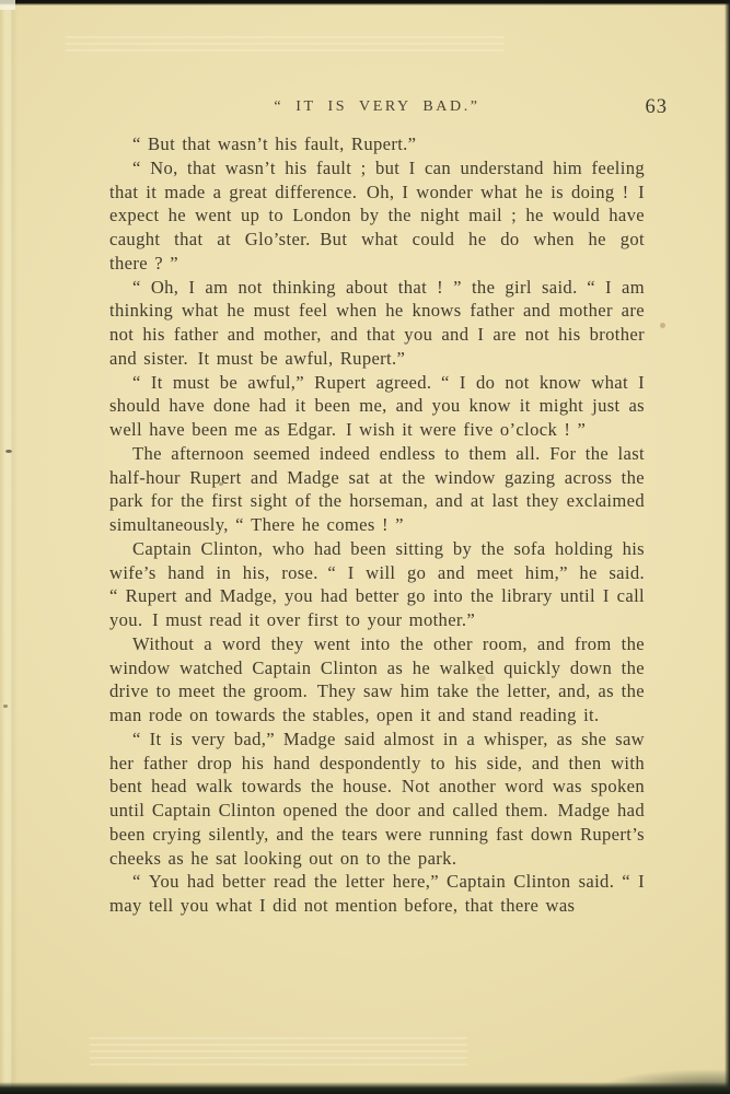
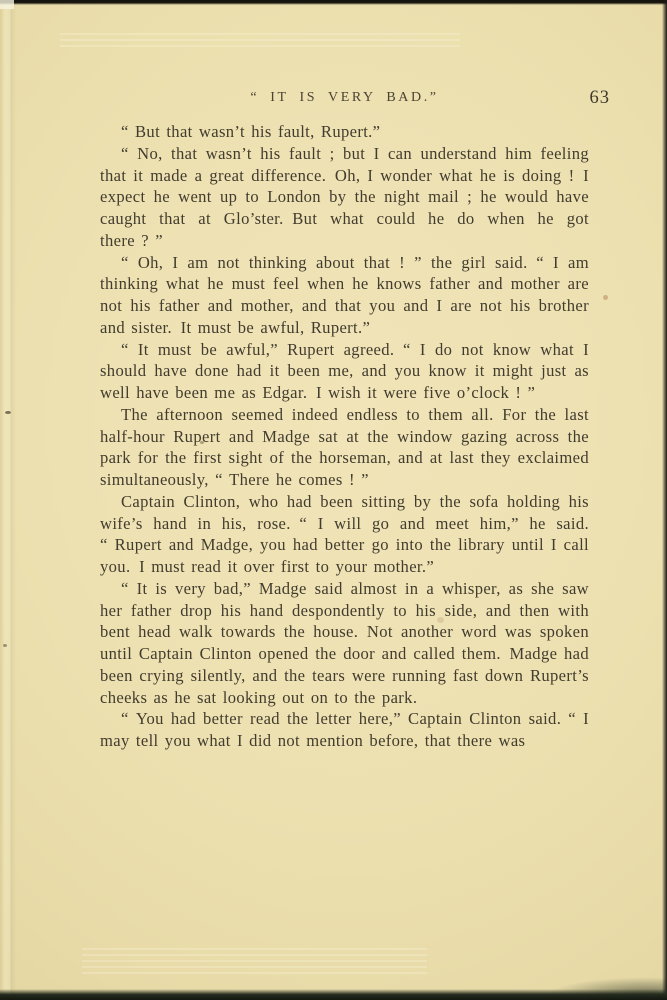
  “ IT IS VERY BAD.”
  63
  “ But that wasn’t his fault, Rupert.”
  “ No, that wasn’t his fault ; but I can understand him feeling that it made a great difference. Oh, I wonder what he is doing ! I expect he went up to London by the night mail ; he would have caught that at Glo’ster. But what could he do when he got there ? ”
  “ Oh, I am not thinking about that ! ” the girl said. “ I am thinking what he must feel when he knows father and mother are not his father and mother, and that you and I are not his brother and sister. It must be awful, Rupert.”
  “ It must be awful,” Rupert agreed. “ I do not know what I should have done had it been me, and you know it might just as well have been me as Edgar. I wish it were five o’clock ! ”
  The afternoon seemed indeed endless to them all. For the last half-hour Rupert and Madge sat at the window gazing across the park for the first sight of the horseman, and at last they exclaimed simultaneously, “ There he comes ! ”
  Captain Clinton, who had been sitting by the sofa holding his wife’s hand in his, rose. “ I will go and meet him,” he said. “ Rupert and Madge, you had better go into the library until I call you. I must read it over first to your mother.”
- Without a word they went into the other room, and from the window watched Captain Clinton as he walked quickly down the drive to meet the groom. They saw him take the letter, and, as the man rode on towards the stables, open it and stand reading it.
  “ It is very bad,” Madge said almost in a whisper, as she saw her father drop his hand despondently to his side, and then with bent head walk towards the house. Not another word was spoken until Captain Clinton opened the door and called them. Madge had been crying silently, and the tears were running fast down Rupert’s cheeks as he sat looking out on to the park.
  “ You had better read the letter here,” Captain Clinton said. “ I may tell you what I did not mention before, that there was
